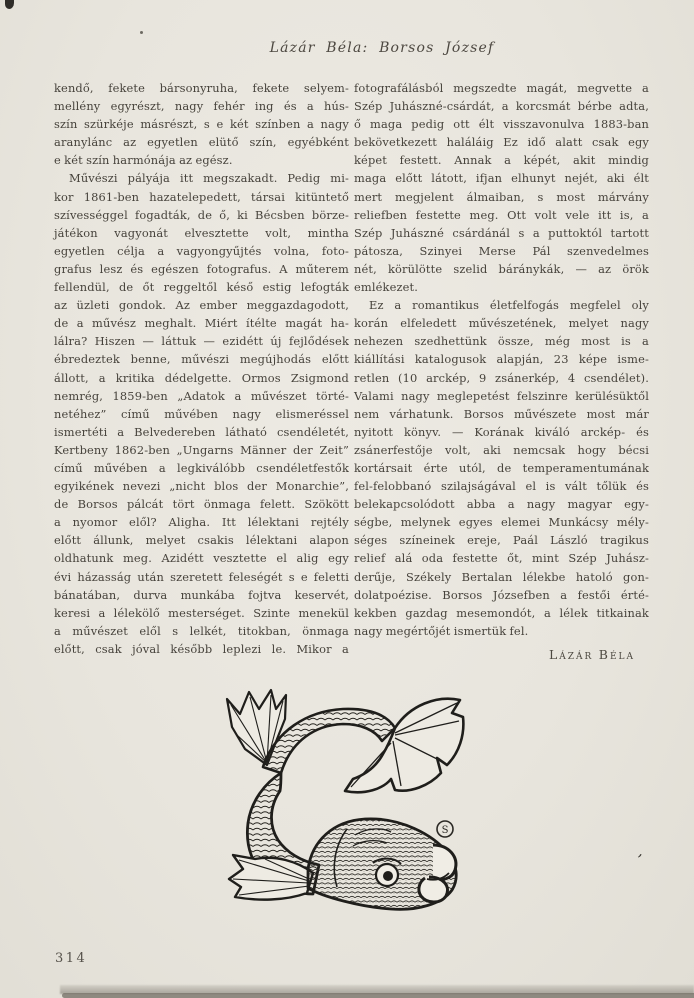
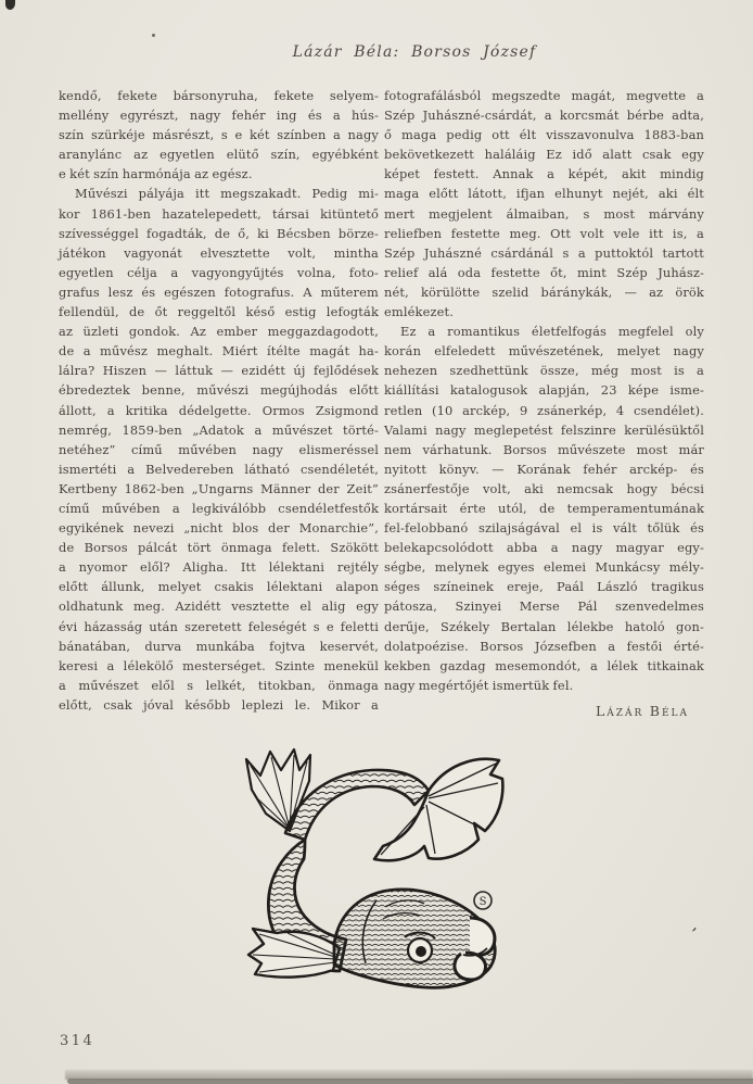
  Lázár Béla: Borsos József
  kendő, fekete bársonyruha, fekete selyem-
  mellény egyrészt, nagy fehér ing és a hús-
  szín szürkéje másrészt, s e két színben a nagy
  aranylánc az egyetlen elütő szín, egyébként
  e két szín harmónája az egész.
  Művészi pályája itt megszakadt. Pedig mi-
  kor 1861-ben hazatelepedett, társai kitüntető
  szívességgel fogadták, de ő, ki Bécsben börze-
  játékon vagyonát elvesztette volt, mintha
  egyetlen célja a vagyongyűjtés volna, foto-
  grafus lesz és egészen fotografus. A műterem
  fellendül, de őt reggeltől késő estig lefogták
  az üzleti gondok. Az ember meggazdagodott,
  de a művész meghalt. Miért ítélte magát ha-
  lálra? Hiszen — láttuk — ezidétt új fejlődések
  ébredeztek benne, művészi megújhodás előtt
  állott, a kritika dédelgette. Ormos Zsigmond
  nemrég, 1859-ben „Adatok a művészet törté-
  netéhez” című művében nagy elismeréssel
  ismertéti a Belvedereben látható csendéletét,
  Kertbeny 1862-ben „Ungarns Männer der Zeit”
  című művében a legkiválóbb csendéletfestők
  egyikének nevezi „nicht blos der Monarchie”,
  de Borsos pálcát tört önmaga felett. Szökött
  a nyomor elől? Aligha. Itt lélektani rejtély
  előtt állunk, melyet csakis lélektani alapon
  oldhatunk meg. Azidétt vesztette el alig egy
  évi házasság után szeretett feleségét s e feletti
  bánatában, durva munkába fojtva keservét,
  keresi a lélekölő mesterséget. Szinte menekül
  a művészet elől s lelkét, titokban, önmaga
  előtt, csak jóval később leplezi le. Mikor a
  fotografálásból megszedte magát, megvette a
  Szép Juhászné-csárdát, a korcsmát bérbe adta,
  ő maga pedig ott élt visszavonulva 1883-ban
  bekövetkezett haláláig Ez idő alatt csak egy
  képet festett. Annak a képét, akit mindig
  maga előtt látott, ifjan elhunyt nejét, aki élt
  mert megjelent álmaiban, s most márvány
  reliefben festette meg. Ott volt vele itt is, a
  Szép Juhászné csárdánál s a puttoktól tartott
- pátosza, Szinyei Merse Pál szenvedelmes
+ relief alá oda festette őt, mint Szép Juhász-
  nét, körülötte szelid báránykák, — az örök
  emlékezet.
  Ez a romantikus életfelfogás megfelel oly
  korán elfeledett művészetének, melyet nagy
  nehezen szedhettünk össze, még most is a
  kiállítási katalogusok alapján, 23 képe isme-
  retlen (10 arckép, 9 zsánerkép, 4 csendélet).
  Valami nagy meglepetést felszinre kerülésüktől
  nem várhatunk. Borsos művészete most már
- nyitott könyv. — Korának kiváló arckép- és
+ nyitott könyv. — Korának fehér arckép- és
  zsánerfestője volt, aki nemcsak hogy bécsi
  kortársait érte utól, de temperamentumának
  fel-felobbanó szilajságával el is vált tőlük és
  belekapcsolódott abba a nagy magyar egy-
  ségbe, melynek egyes elemei Munkácsy mély-
  séges színeinek ereje, Paál László tragikus
- relief alá oda festette őt, mint Szép Juhász-
+ pátosza, Szinyei Merse Pál szenvedelmes
  derűje, Székely Bertalan lélekbe hatoló gon-
  dolatpoézise. Borsos Józsefben a festői érté-
  kekben gazdag mesemondót, a lélek titkainak
  nagy megértőjét ismertük fel.
  Lázár Béla
  S
  314
